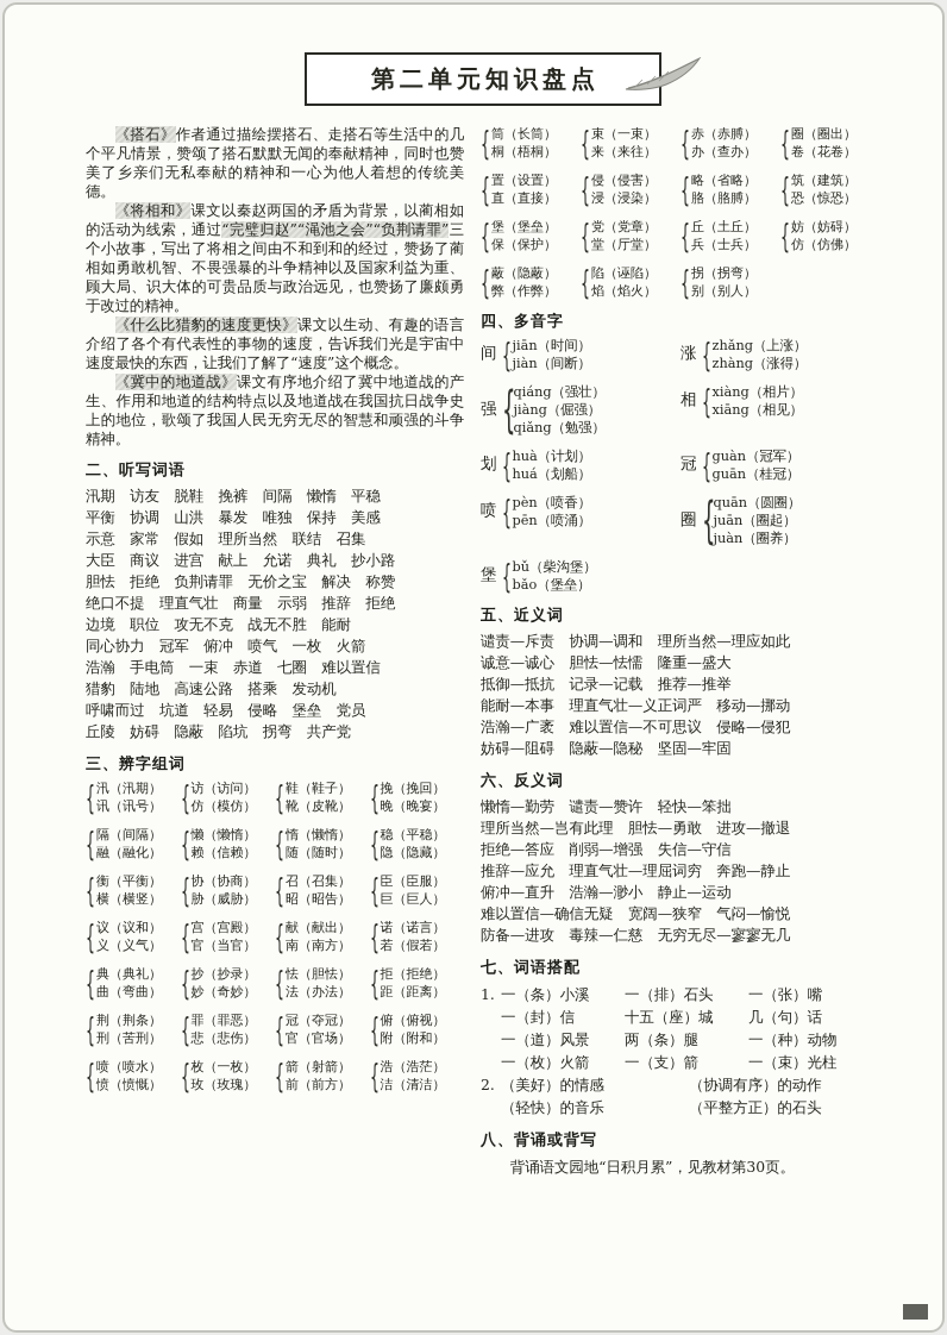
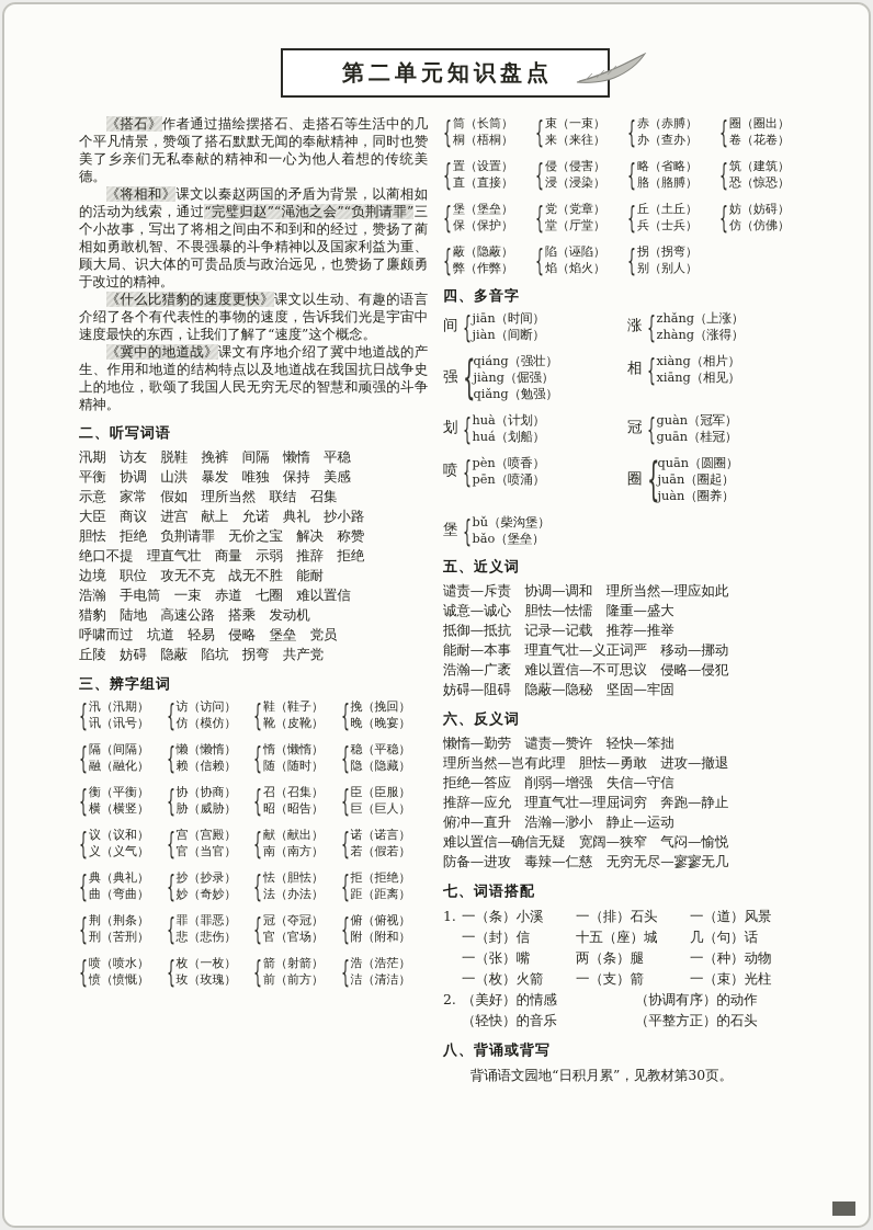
  第二单元知识盘点
  《搭石》作者通过描绘摆搭石、走搭石等生活中的几个平凡情景，赞颂了搭石默默无闻的奉献精神，同时也赞美了乡亲们无私奉献的精神和一心为他人着想的传统美德。
  《将相和》课文以秦赵两国的矛盾为背景，以蔺相如的活动为线索，通过“完璧归赵”“渑池之会”“负荆请罪”三个小故事，写出了将相之间由不和到和的经过，赞扬了蔺相如勇敢机智、不畏强暴的斗争精神以及国家利益为重、顾大局、识大体的可贵品质与政治远见，也赞扬了廉颇勇于改过的精神。
  《什么比猎豹的速度更快》课文以生动、有趣的语言介绍了各个有代表性的事物的速度，告诉我们光是宇宙中速度最快的东西，让我们了解了“速度”这个概念。
  《冀中的地道战》课文有序地介绍了冀中地道战的产生、作用和地道的结构特点以及地道战在我国抗日战争史上的地位，歌颂了我国人民无穷无尽的智慧和顽强的斗争精神。
  二、听写词语
  汛期 访友 脱鞋 挽裤 间隔 懒惰 平稳
  平衡 协调 山洪 暴发 唯独 保持 美感
  示意 家常 假如 理所当然 联结 召集
  大臣 商议 进宫 献上 允诺 典礼 抄小路
  胆怯 拒绝 负荆请罪 无价之宝 解决 称赞
  绝口不提 理直气壮 商量 示弱 推辞 拒绝
  边境 职位 攻无不克 战无不胜 能耐
- 同心协力 冠军 俯冲 喷气 一枚 火箭
  浩瀚 手电筒 一束 赤道 七圈 难以置信
  猎豹 陆地 高速公路 搭乘 发动机
  呼啸而过 坑道 轻易 侵略 堡垒 党员
  丘陵 妨碍 隐蔽 陷坑 拐弯 共产党
  三、辨字组词
  {
  汛（汛期）
  讯（讯号）
  {
  访（访问）
  仿（模仿）
  {
  鞋（鞋子）
  靴（皮靴）
  {
  挽（挽回）
  晚（晚宴）
  {
  隔（间隔）
  融（融化）
  {
  懒（懒惰）
  赖（信赖）
  {
  惰（懒惰）
  随（随时）
  {
  稳（平稳）
  隐（隐藏）
  {
  衡（平衡）
  横（横竖）
  {
  协（协商）
  胁（威胁）
  {
  召（召集）
  昭（昭告）
  {
  臣（臣服）
  巨（巨人）
  {
  议（议和）
  义（义气）
  {
  宫（宫殿）
  官（当官）
  {
  献（献出）
  南（南方）
  {
  诺（诺言）
  若（假若）
  {
  典（典礼）
  曲（弯曲）
  {
  抄（抄录）
  妙（奇妙）
  {
  怯（胆怯）
  法（办法）
  {
  拒（拒绝）
  距（距离）
  {
  荆（荆条）
  刑（苦刑）
  {
  罪（罪恶）
  悲（悲伤）
  {
  冠（夺冠）
  官（官场）
  {
  俯（俯视）
  附（附和）
  {
  喷（喷水）
  愤（愤慨）
  {
  枚（一枚）
  玫（玫瑰）
  {
  箭（射箭）
  前（前方）
  {
  浩（浩茫）
  洁（清洁）
  {
  筒（长筒）
  桐（梧桐）
  {
  束（一束）
  来（来往）
  {
  赤（赤膊）
  办（查办）
  {
  圈（圈出）
  卷（花卷）
  {
  置（设置）
  直（直接）
  {
  侵（侵害）
  浸（浸染）
  {
  略（省略）
  胳（胳膊）
  {
  筑（建筑）
  恐（惊恐）
  {
  堡（堡垒）
  保（保护）
  {
  党（党章）
  堂（厅堂）
  {
  丘（土丘）
  兵（士兵）
  {
  妨（妨碍）
  仿（仿佛）
  {
  蔽（隐蔽）
  弊（作弊）
  {
  陷（诬陷）
  焰（焰火）
  {
  拐（拐弯）
  别（别人）
  四、多音字
  间
  {
  jiān（时间）
  jiàn（间断）
  涨
  {
  zhǎng（上涨）
  zhàng（涨得）
  强
  {
  qiáng（强壮）
  jiàng（倔强）
  qiǎng（勉强）
  相
  {
  xiàng（相片）
  xiāng（相见）
  划
  {
  huà（计划）
  huá（划船）
  冠
  {
  guàn（冠军）
  guān（桂冠）
  喷
  {
  pèn（喷香）
  pēn（喷涌）
  圈
  {
  quān（圆圈）
  juān（圈起）
  juàn（圈养）
  堡
  {
  bǔ（柴沟堡）
  bǎo（堡垒）
  五、近义词
  谴责—斥责 协调—调和 理所当然—理应如此
  诚意—诚心 胆怯—怯懦 隆重—盛大
  抵御—抵抗 记录—记载 推荐—推举
  能耐—本事 理直气壮—义正词严 移动—挪动
  浩瀚—广袤 难以置信—不可思议 侵略—侵犯
  妨碍—阻碍 隐蔽—隐秘 坚固—牢固
  六、反义词
  懒惰—勤劳 谴责—赞许 轻快—笨拙
  理所当然—岂有此理 胆怯—勇敢 进攻—撤退
  拒绝—答应 削弱—增强 失信—守信
  推辞—应允 理直气壮—理屈词穷 奔跑—静止
  俯冲—直升 浩瀚—渺小 静止—运动
  难以置信—确信无疑 宽阔—狭窄 气闷—愉悦
  防备—进攻 毒辣—仁慈 无穷无尽—寥寥无几
  七、词语搭配
  1.
  一（条）小溪
  一（排）石头
- 一（张）嘴
+ 一（道）风景
  一（封）信
  十五（座）城
  几（句）话
- 一（道）风景
+ 一（张）嘴
  两（条）腿
  一（种）动物
  一（枚）火箭
  一（支）箭
  一（束）光柱
  2.
  （美好）的情感
  （协调有序）的动作
  （轻快）的音乐
  （平整方正）的石头
  八、背诵或背写
  背诵语文园地“日积月累”，见教材第30页。
